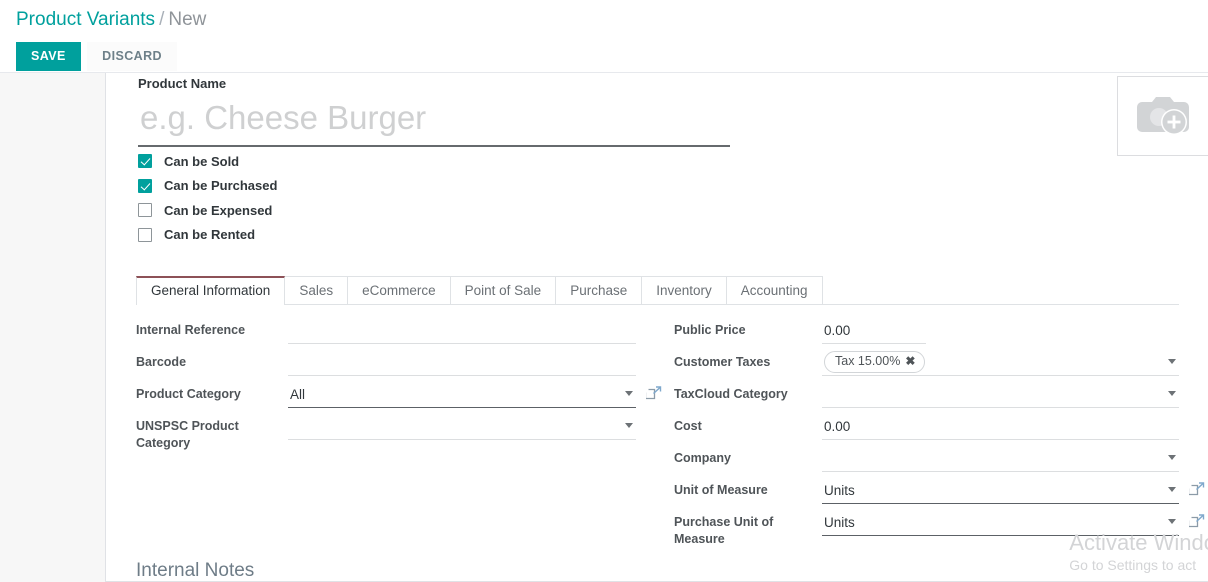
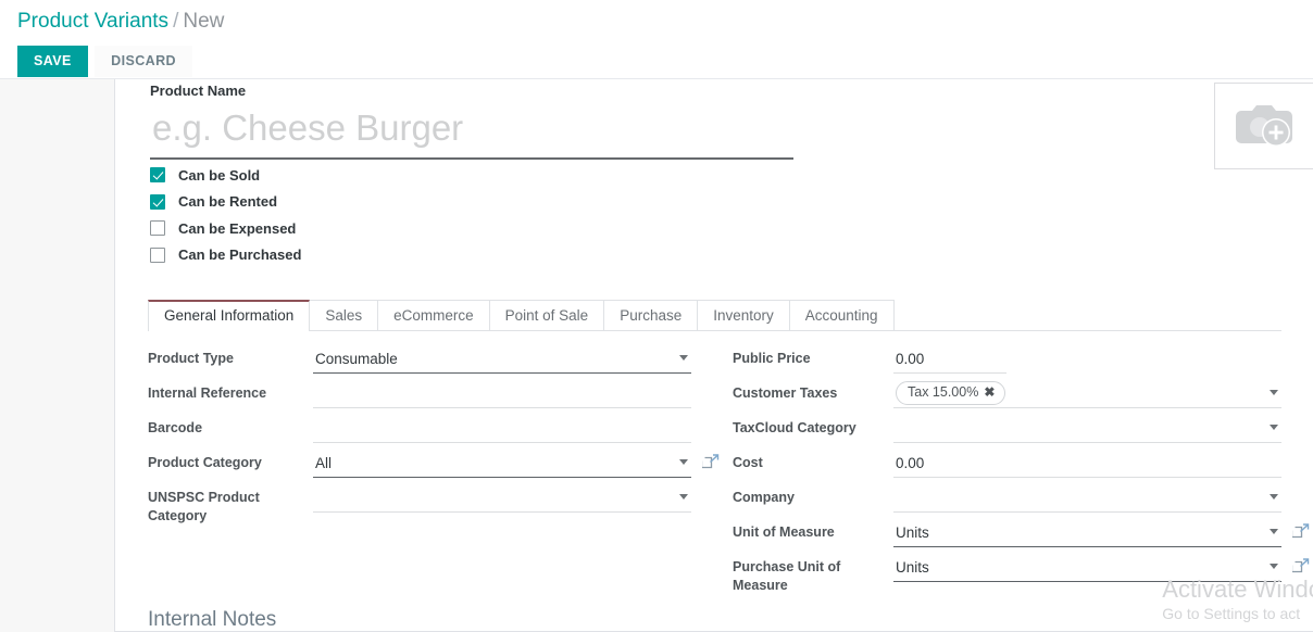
  Product Variants / New
  SAVE DISCARD
  Product Name
  e.g. Cheese Burger
  Can be Sold
- Can be Purchased
+ Can be Rented
  Can be Expensed
- Can be Rented
+ Can be Purchased
  General Information
  Sales
  eCommerce
  Point of Sale
  Purchase
  Inventory
  Accounting
+ Product Type
+ Consumable
  Internal Reference
  Barcode
  Product Category
  All
  UNSPSC Product Category
  Public Price
  0.00
  Customer Taxes
  Tax 15.00% ✖
  TaxCloud Category
  Cost
  0.00
  Company
  Unit of Measure
  Units
  Purchase Unit of Measure
  Units
  Internal Notes
  Activate Wind
  Go to Settings to act
